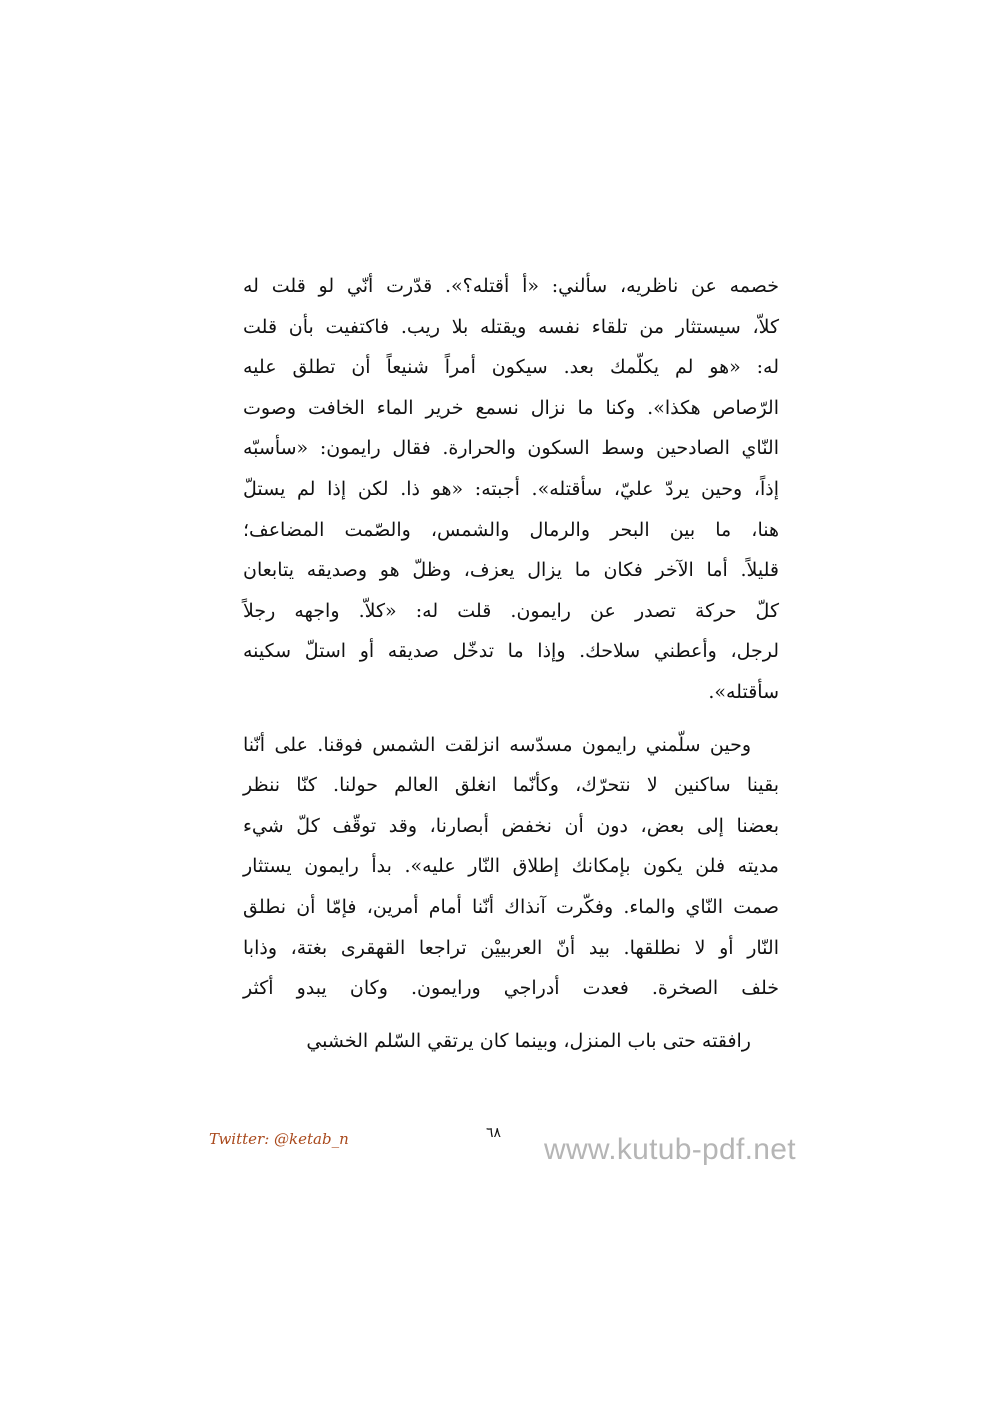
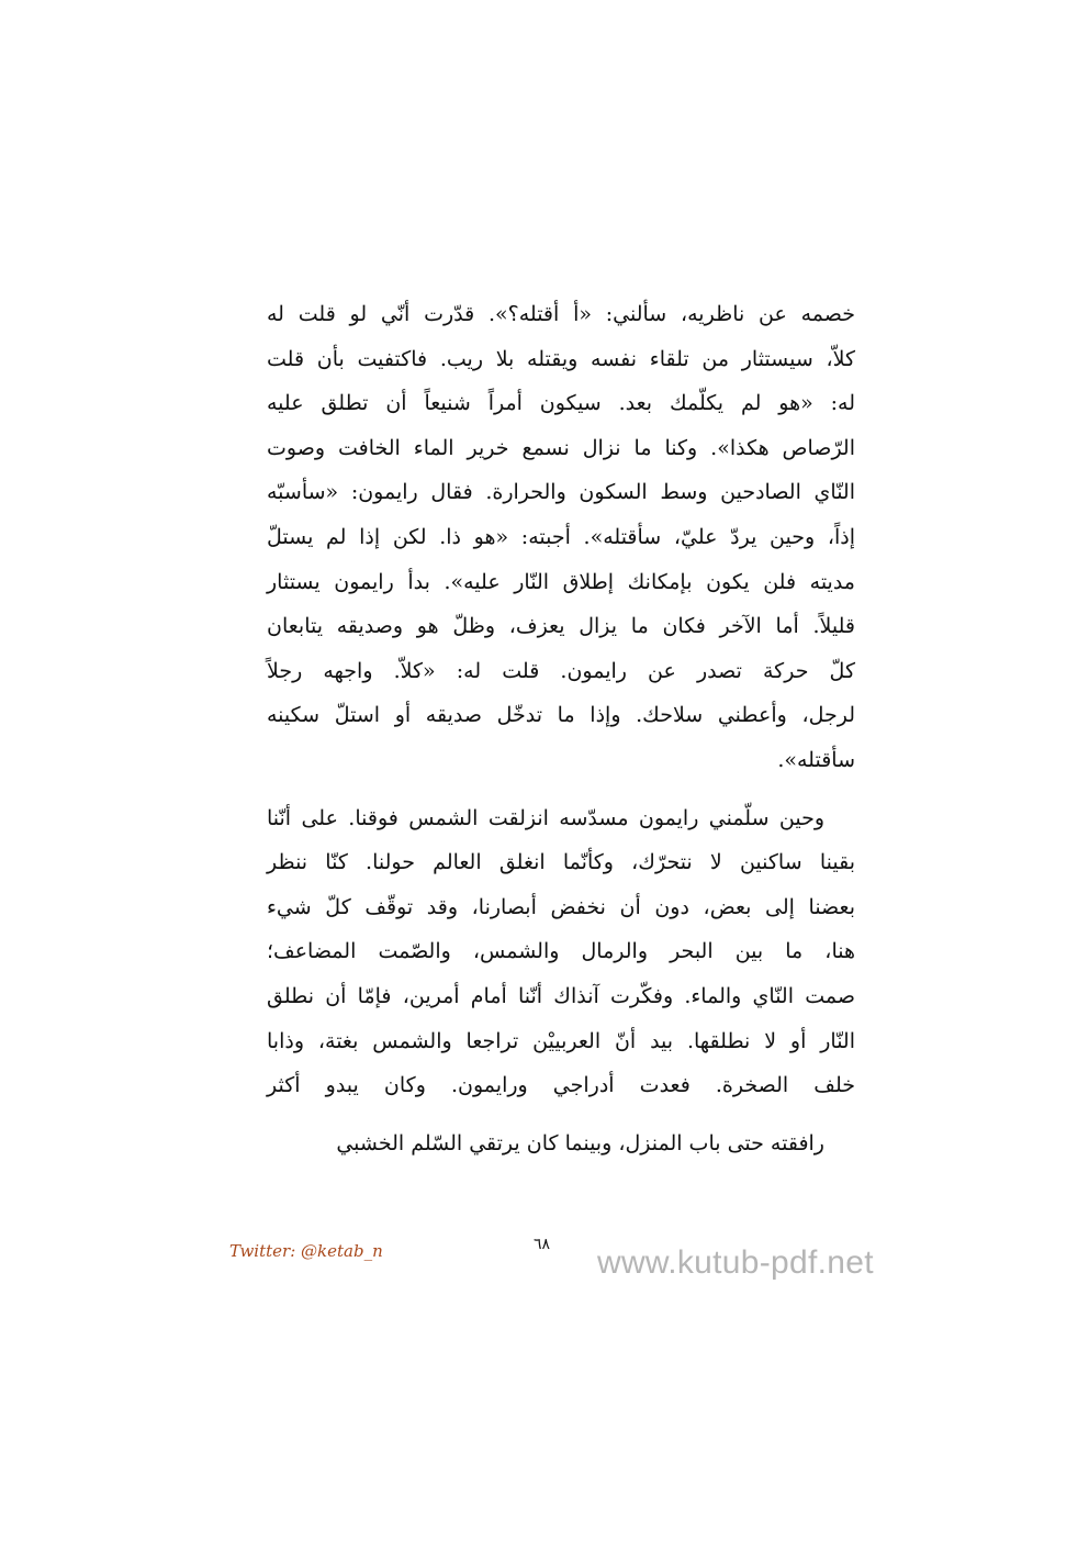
  خصمه عن ناظريه، سألني: «أ أقتله؟». قدّرت أنّي لو قلت له
  كلاّ، سيستثار من تلقاء نفسه ويقتله بلا ريب. فاكتفيت بأن قلت
  له: «هو لم يكلّمك بعد. سيكون أمراً شنيعاً أن تطلق عليه
  الرّصاص هكذا». وكنا ما نزال نسمع خرير الماء الخافت وصوت
  النّاي الصادحين وسط السكون والحرارة. فقال رايمون: «سأسبّه
  إذاً، وحين يردّ عليّ، سأقتله». أجبته: «هو ذا. لكن إذا لم يستلّ
- هنا، ما بين البحر والرمال والشمس، والصّمت المضاعف؛
+ مديته فلن يكون بإمكانك إطلاق النّار عليه». بدأ رايمون يستثار
  قليلاً. أما الآخر فكان ما يزال يعزف، وظلّ هو وصديقه يتابعان
  كلّ حركة تصدر عن رايمون. قلت له: «كلاّ. واجهه رجلاً
  لرجل، وأعطني سلاحك. وإذا ما تدخّل صديقه أو استلّ سكينه
  سأقتله».
  وحين سلّمني رايمون مسدّسه انزلقت الشمس فوقنا. على أنّنا
  بقينا ساكنين لا نتحرّك، وكأنّما انغلق العالم حولنا. كنّا ننظر
  بعضنا إلى بعض، دون أن نخفض أبصارنا، وقد توقّف كلّ شيء
- مديته فلن يكون بإمكانك إطلاق النّار عليه». بدأ رايمون يستثار
+ هنا، ما بين البحر والرمال والشمس، والصّمت المضاعف؛
  صمت النّاي والماء. وفكّرت آنذاك أنّنا أمام أمرين، فإمّا أن نطلق
- النّار أو لا نطلقها. بيد أنّ العربييْن تراجعا القهقرى بغتة، وذابا
+ النّار أو لا نطلقها. بيد أنّ العربييْن تراجعا والشمس بغتة، وذابا
  خلف الصخرة. فعدت أدراجي ورايمون. وكان يبدو أكثر
  رافقته حتى باب المنزل، وبينما كان يرتقي السّلم الخشبي
  Twitter: @ketab_n
  ٦٨
  www.kutub-pdf.net
